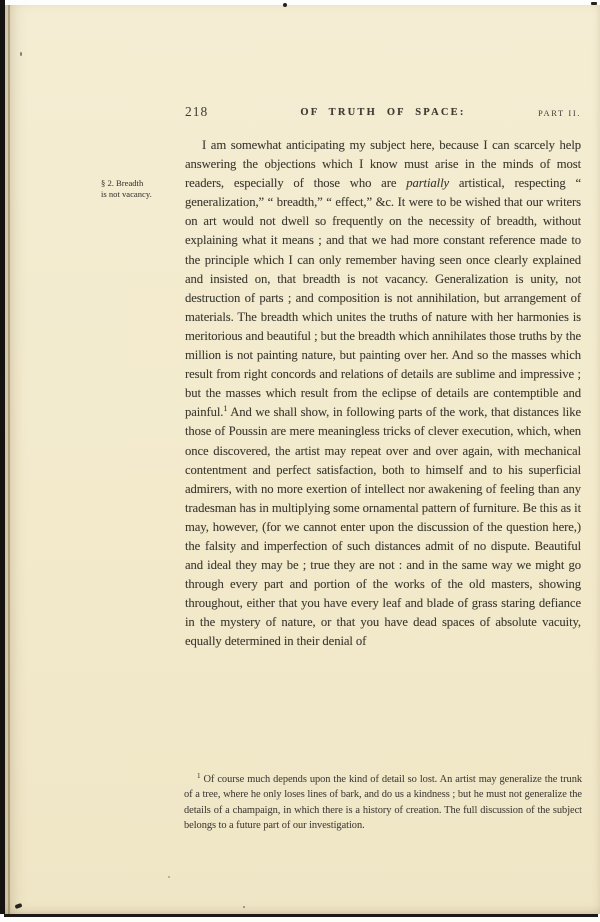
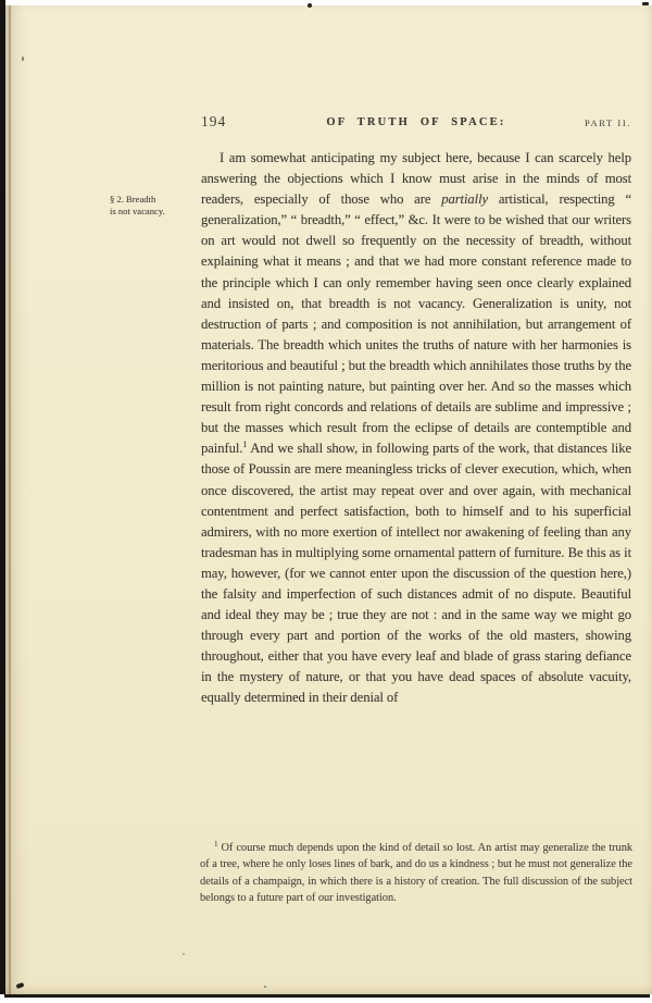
- 218
+ 194
  OF TRUTH OF SPACE:
  PART II.
  § 2. Breadth
  is not vacancy.
  I am somewhat anticipating my subject here, because I can scarcely help answering the objections which I know must arise in the minds of most readers, especially of those who are partially artistical, respecting “ generalization,” “ breadth,” “ effect,” &c. It were to be wished that our writers on art would not dwell so frequently on the necessity of breadth, without explaining what it means ; and that we had more constant reference made to the principle which I can only remember having seen once clearly explained and insisted on, that breadth is not vacancy. Generalization is unity, not destruction of parts ; and composition is not annihilation, but arrangement of materials. The breadth which unites the truths of nature with her harmonies is meritorious and beautiful ; but the breadth which annihilates those truths by the million is not painting nature, but painting over her. And so the masses which result from right concords and relations of details are sublime and impressive ; but the masses which result from the eclipse of details are contemptible and painful.1 And we shall show, in following parts of the work, that distances like those of Poussin are mere meaningless tricks of clever execution, which, when once discovered, the artist may repeat over and over again, with mechanical contentment and perfect satisfaction, both to himself and to his superficial admirers, with no more exertion of intellect nor awakening of feeling than any tradesman has in multiplying some ornamental pattern of furniture. Be this as it may, however, (for we cannot enter upon the discussion of the question here,) the falsity and imperfection of such distances admit of no dispute. Beautiful and ideal they may be ; true they are not : and in the same way we might go through every part and portion of the works of the old masters, showing throughout, either that you have every leaf and blade of grass staring defiance in the mystery of nature, or that you have dead spaces of absolute vacuity, equally determined in their denial of
  1 Of course much depends upon the kind of detail so lost. An artist may generalize the trunk of a tree, where he only loses lines of bark, and do us a kindness ; but he must not generalize the details of a champaign, in which there is a history of creation. The full discussion of the subject belongs to a future part of our investigation.
